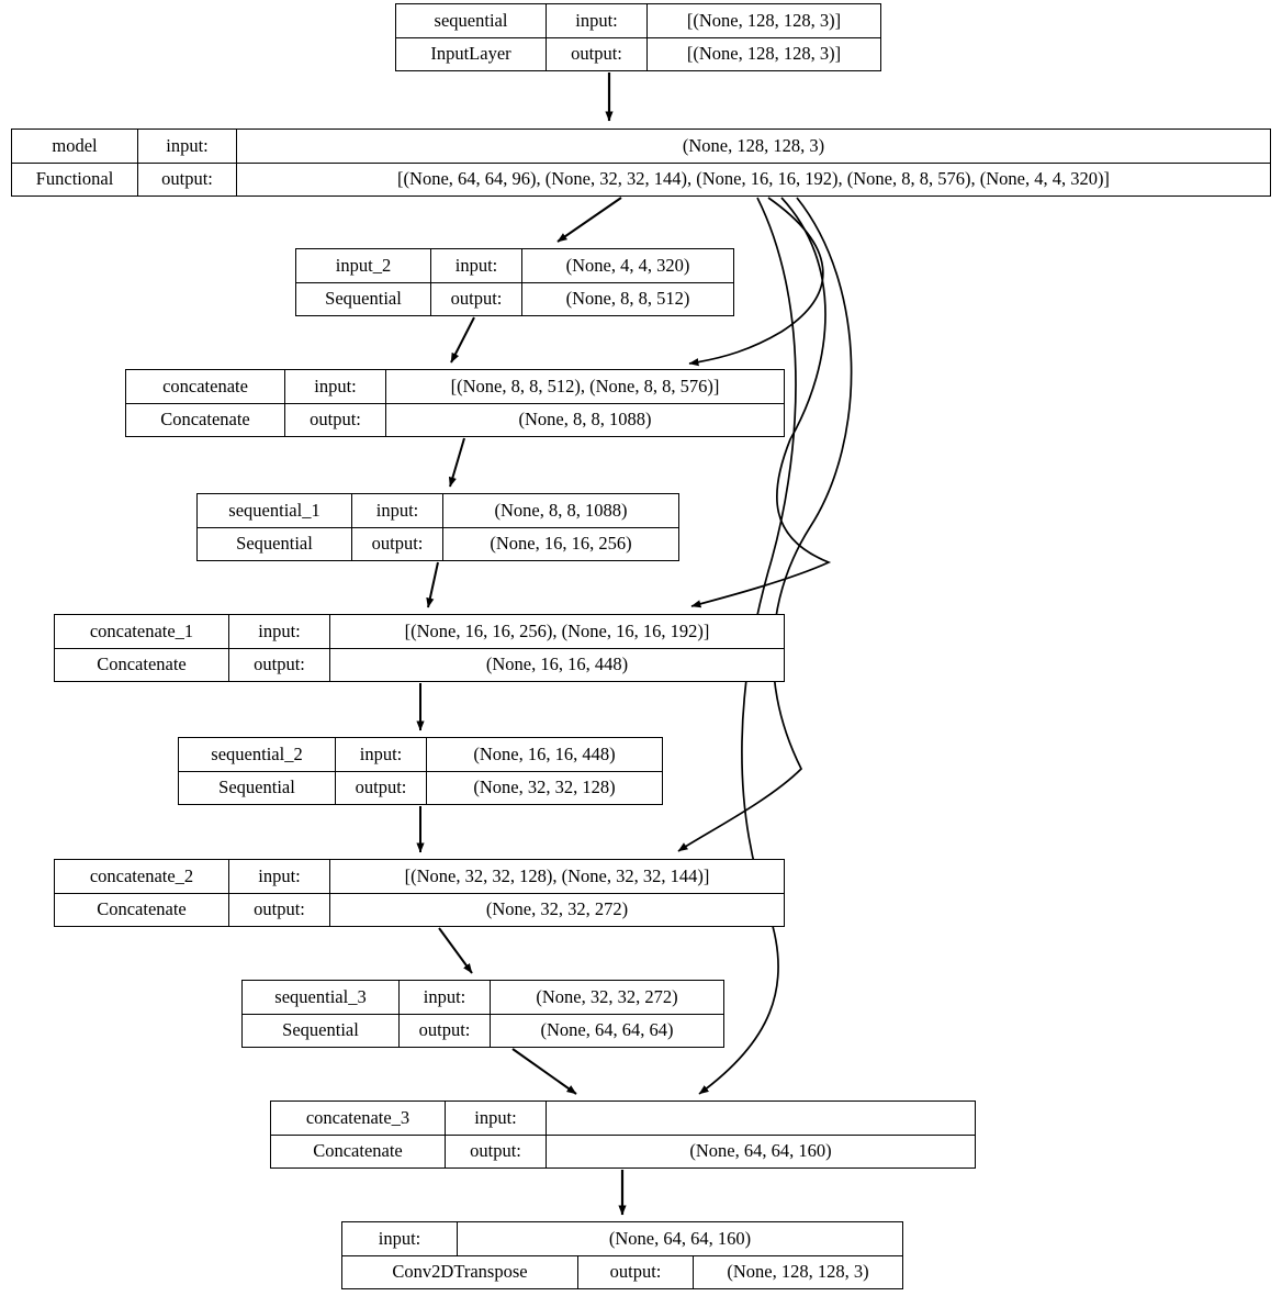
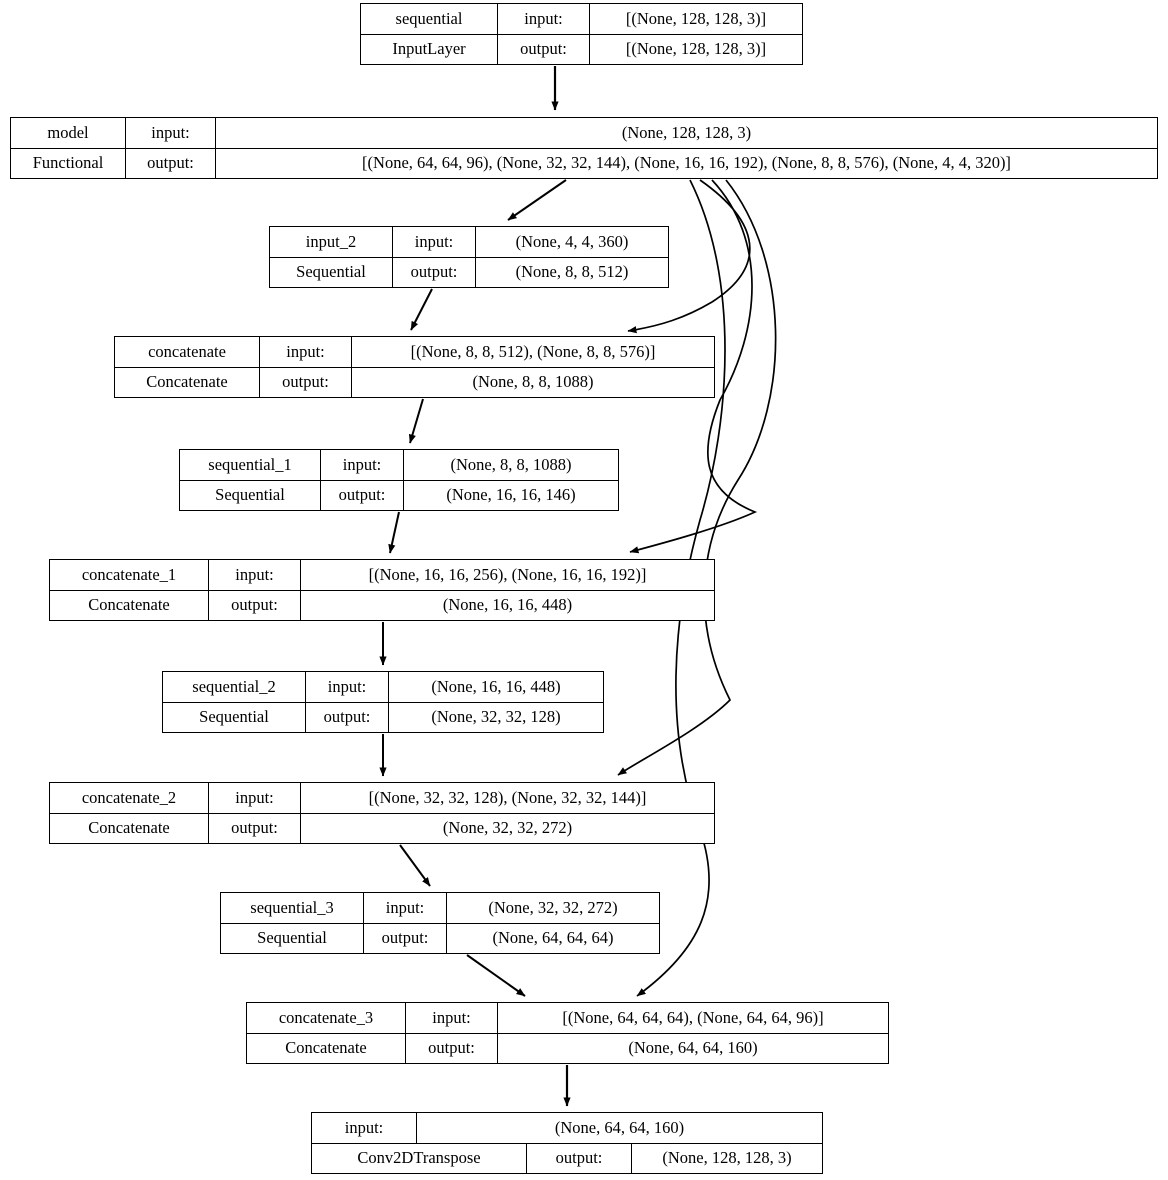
  sequential
  input:
  [(None, 128, 128, 3)]
  InputLayer
  output:
  [(None, 128, 128, 3)]
  model
  input:
  (None, 128, 128, 3)
  Functional
  output:
  [(None, 64, 64, 96), (None, 32, 32, 144), (None, 16, 16, 192), (None, 8, 8, 576), (None, 4, 4, 320)]
  input_2
  input:
- (None, 4, 4, 320)
+ (None, 4, 4, 360)
  Sequential
  output:
  (None, 8, 8, 512)
  concatenate
  input:
  [(None, 8, 8, 512), (None, 8, 8, 576)]
  Concatenate
  output:
  (None, 8, 8, 1088)
  sequential_1
  input:
  (None, 8, 8, 1088)
  Sequential
  output:
- (None, 16, 16, 256)
+ (None, 16, 16, 146)
  concatenate_1
  input:
  [(None, 16, 16, 256), (None, 16, 16, 192)]
  Concatenate
  output:
  (None, 16, 16, 448)
  sequential_2
  input:
  (None, 16, 16, 448)
  Sequential
  output:
  (None, 32, 32, 128)
  concatenate_2
  input:
  [(None, 32, 32, 128), (None, 32, 32, 144)]
  Concatenate
  output:
  (None, 32, 32, 272)
  sequential_3
  input:
  (None, 32, 32, 272)
  Sequential
  output:
  (None, 64, 64, 64)
  concatenate_3
  input:
+ [(None, 64, 64, 64), (None, 64, 64, 96)]
  Concatenate
  output:
  (None, 64, 64, 160)
  input:
  (None, 64, 64, 160)
  Conv2DTranspose
  output:
  (None, 128, 128, 3)
